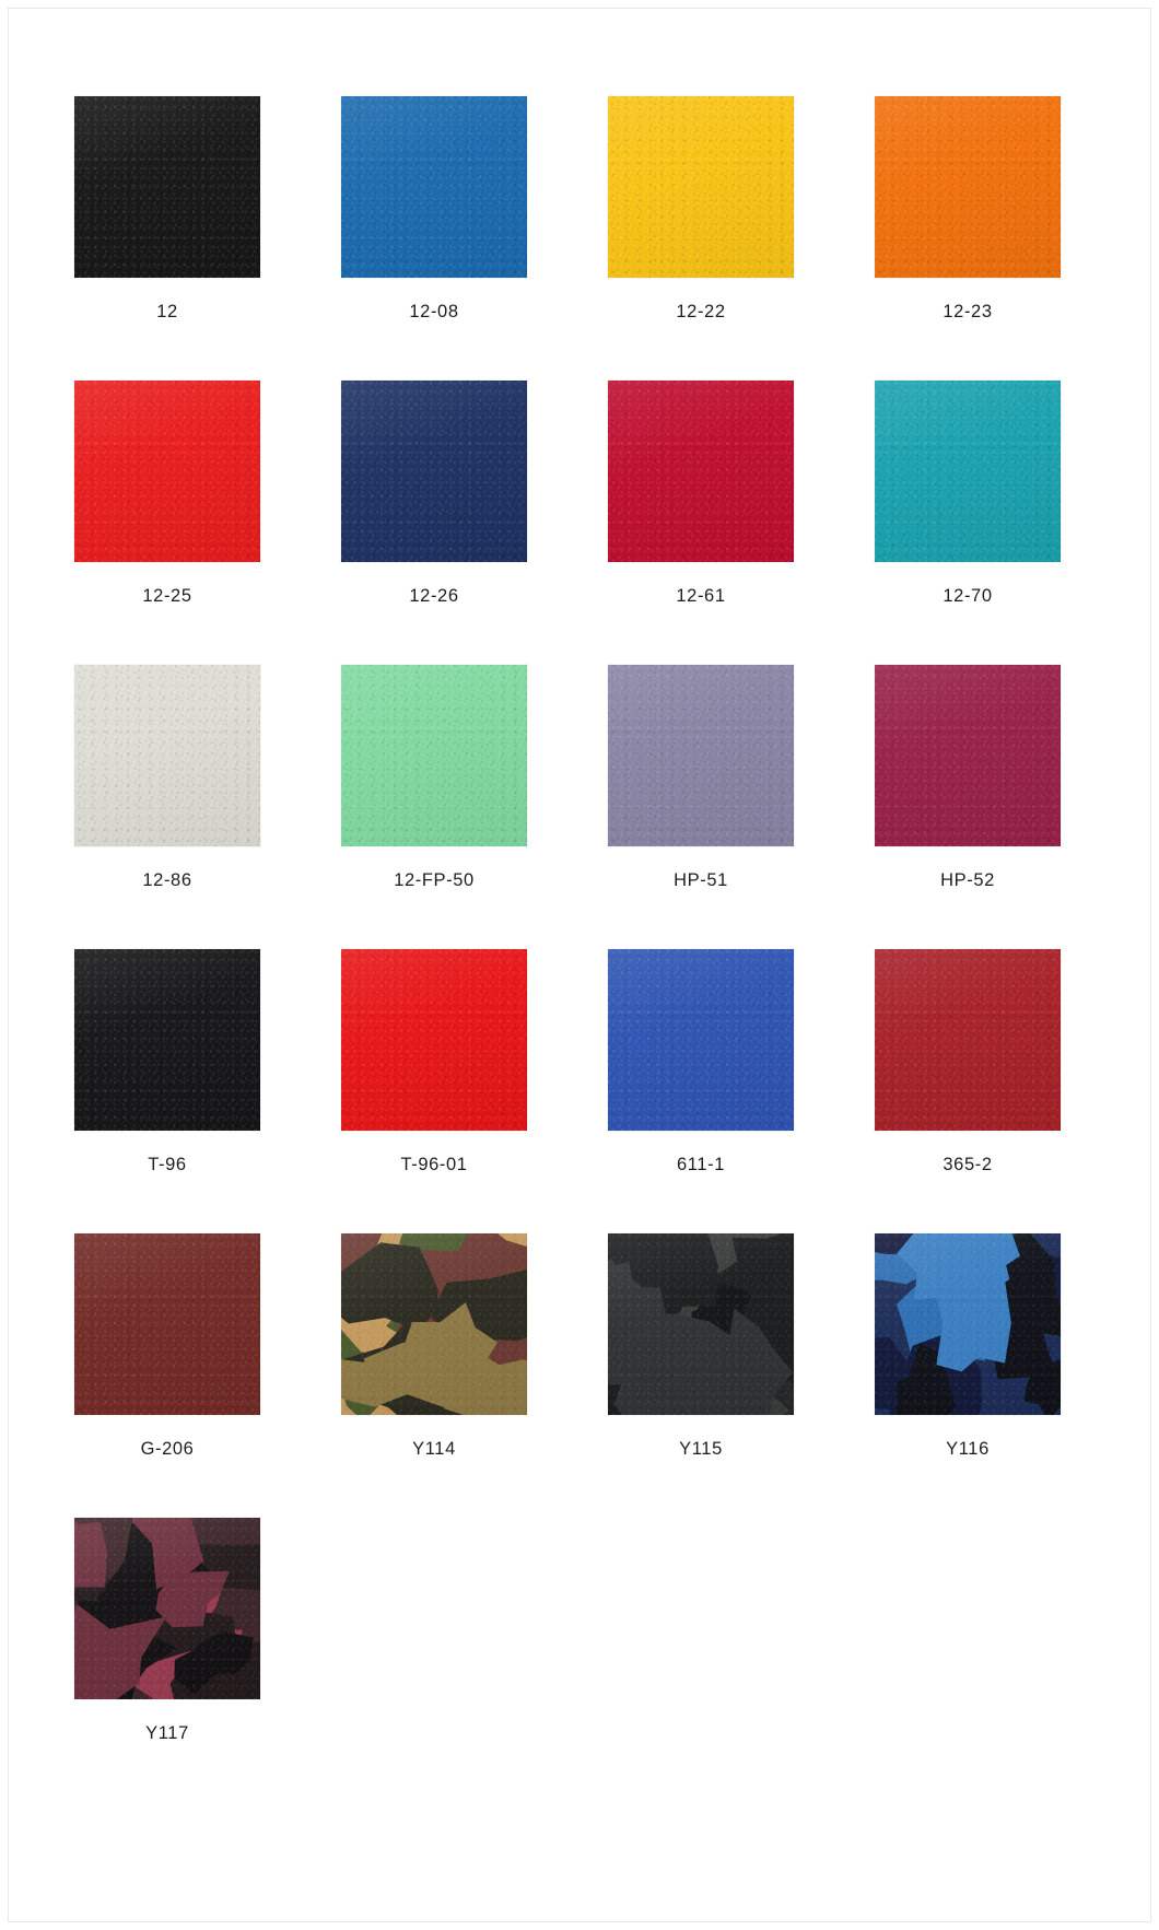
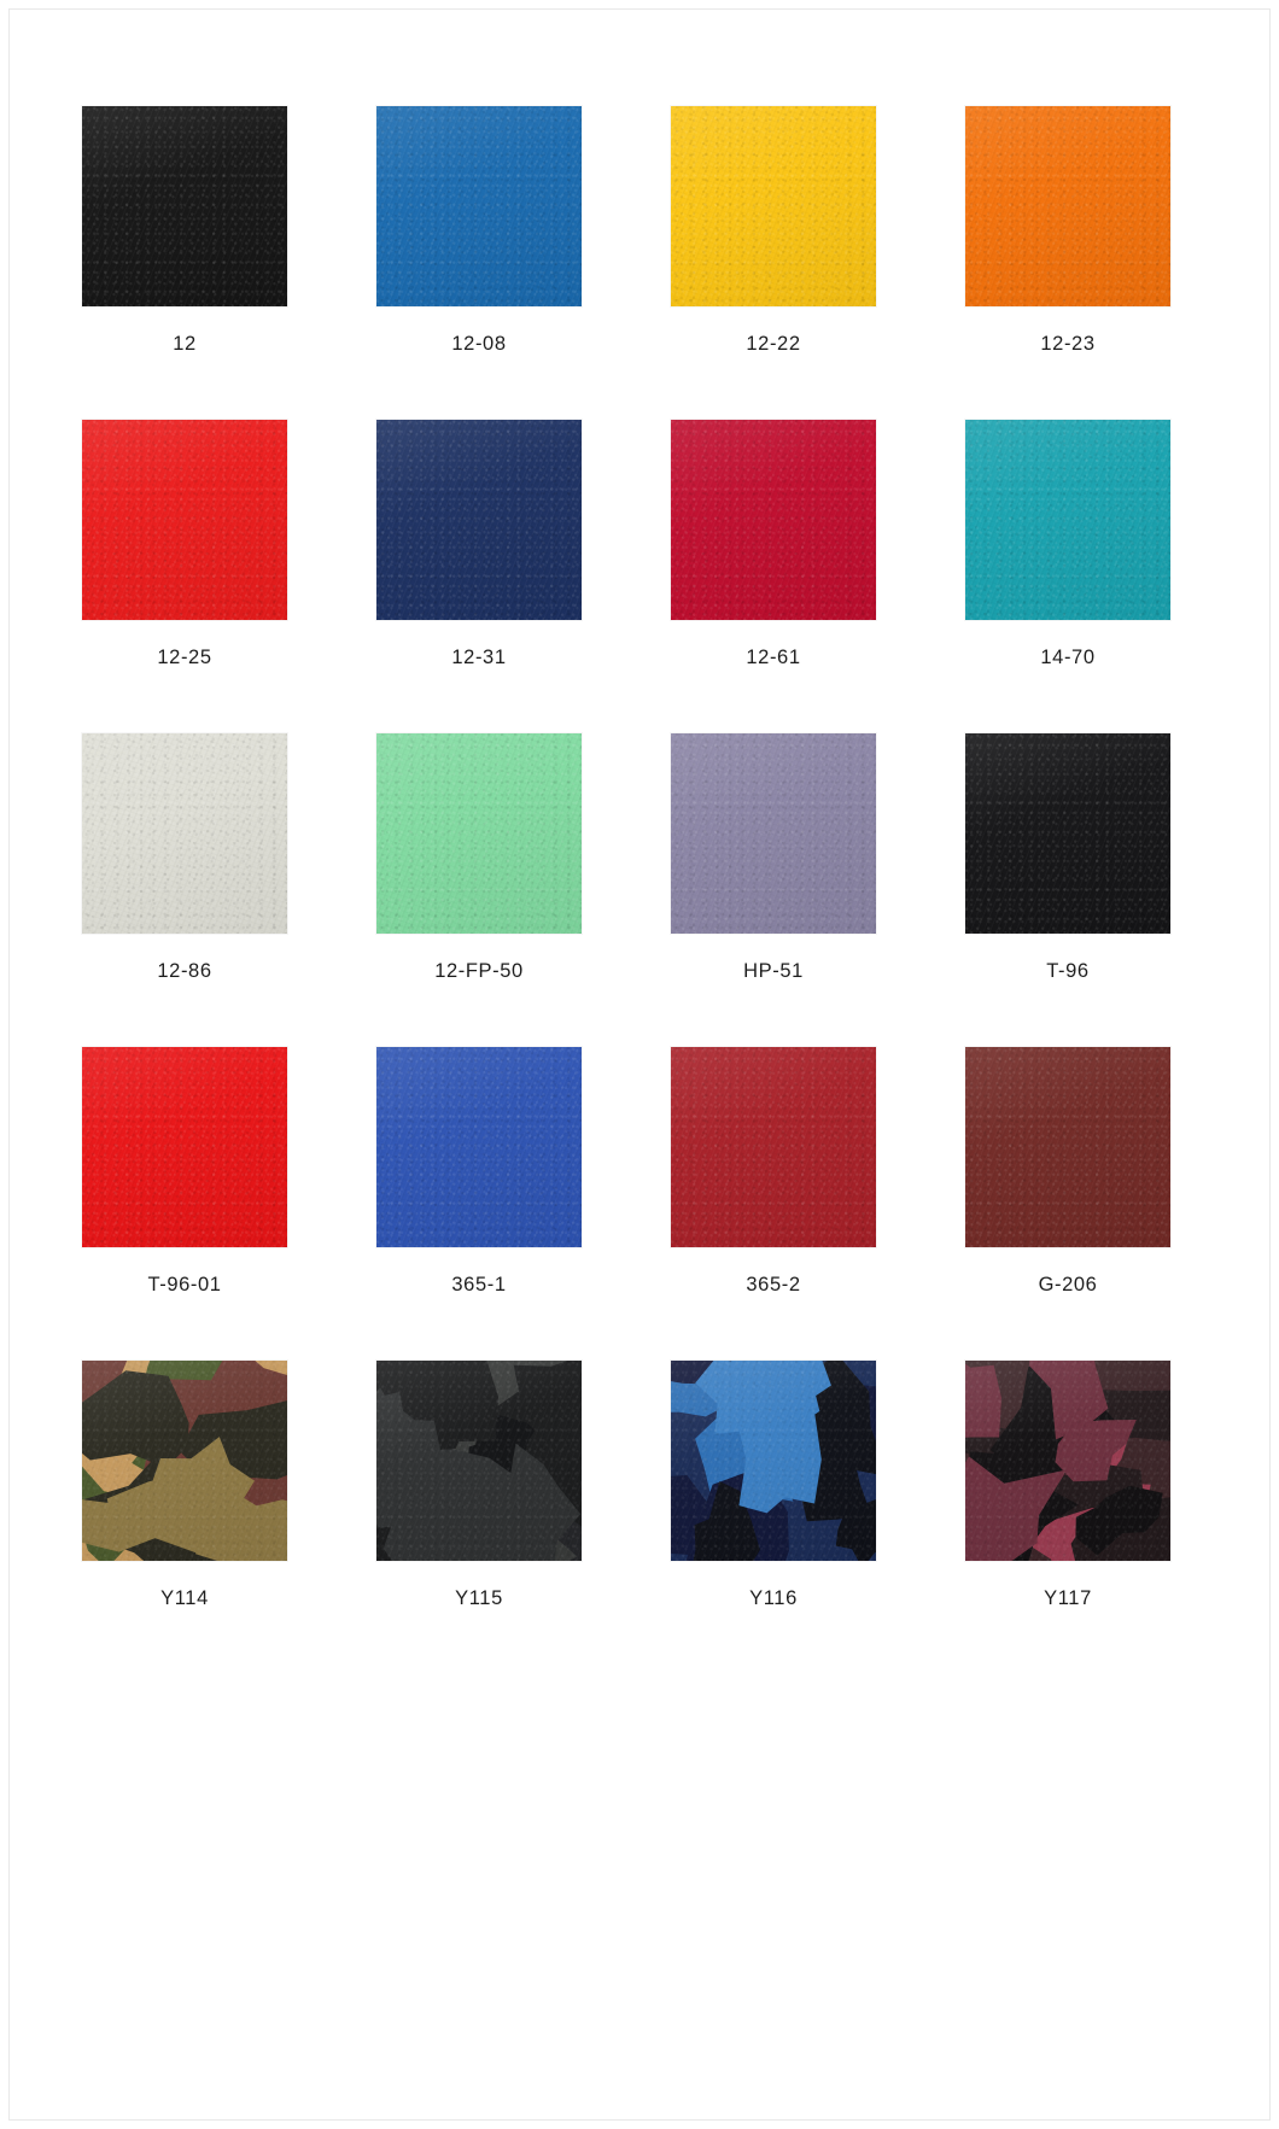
  12
  12-08
  12-22
  12-23
  12-25
- 12-26
+ 12-31
  12-61
- 12-70
+ 14-70
  12-86
  12-FP-50
  HP-51
- HP-52
  T-96
  T-96-01
- 611-1
+ 365-1
  365-2
  G-206
  Y114
  Y115
  Y116
  Y117
